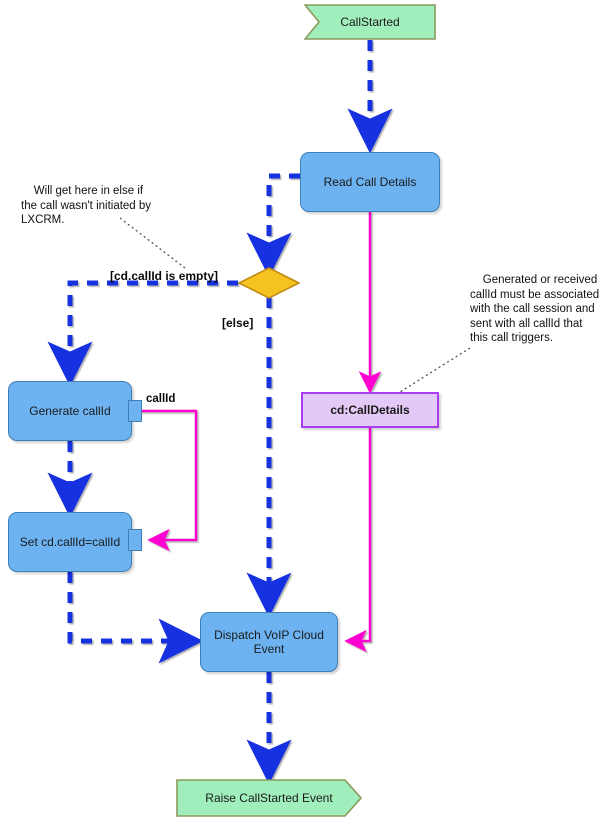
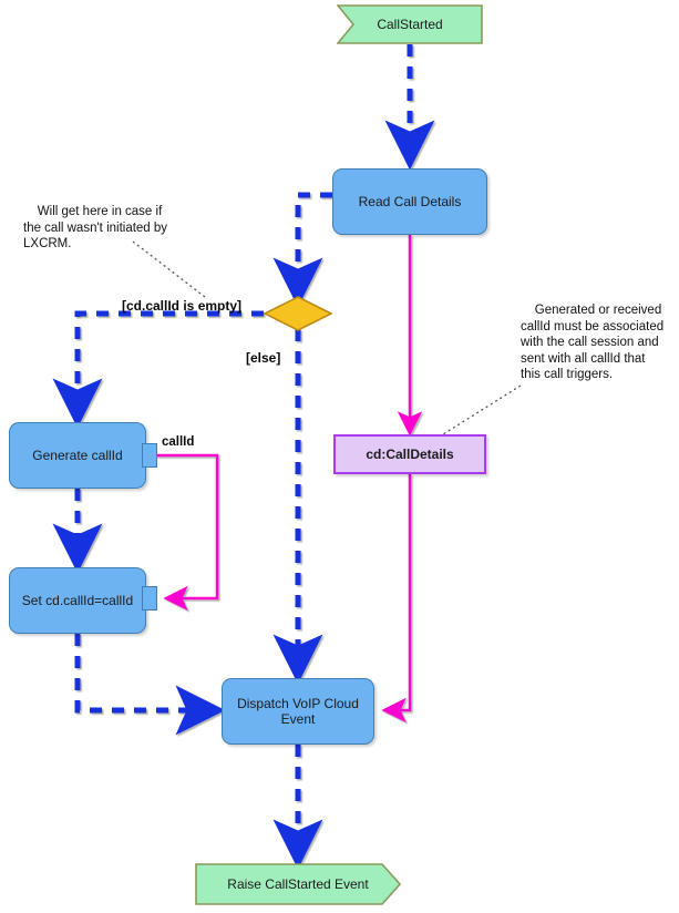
- Will get here in else if the call wasn't initiated by LXCRM.
+ Will get here in case if the call wasn't initiated by LXCRM.
  Generated or received callId must be associated with the call session and sent with all callId that this call triggers.
  CallStarted
  Read Call Details
  [cd.callId is empty]
  [else]
  Generate callId
  callId
  Set cd.callId=callId
  cd:CallDetails
  Dispatch VoIP Cloud Event
  Raise CallStarted Event
